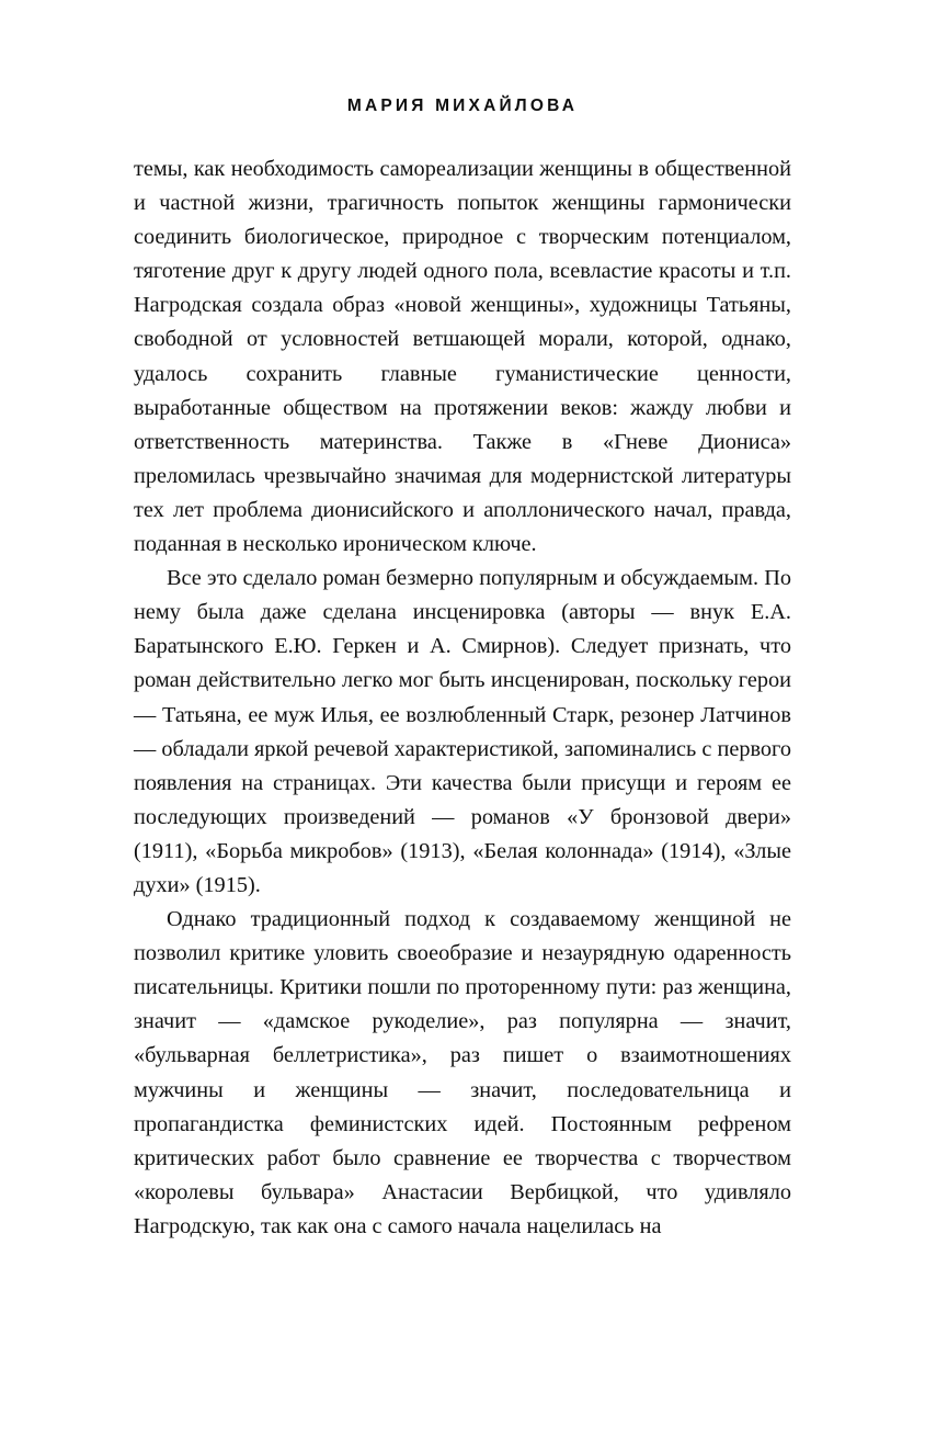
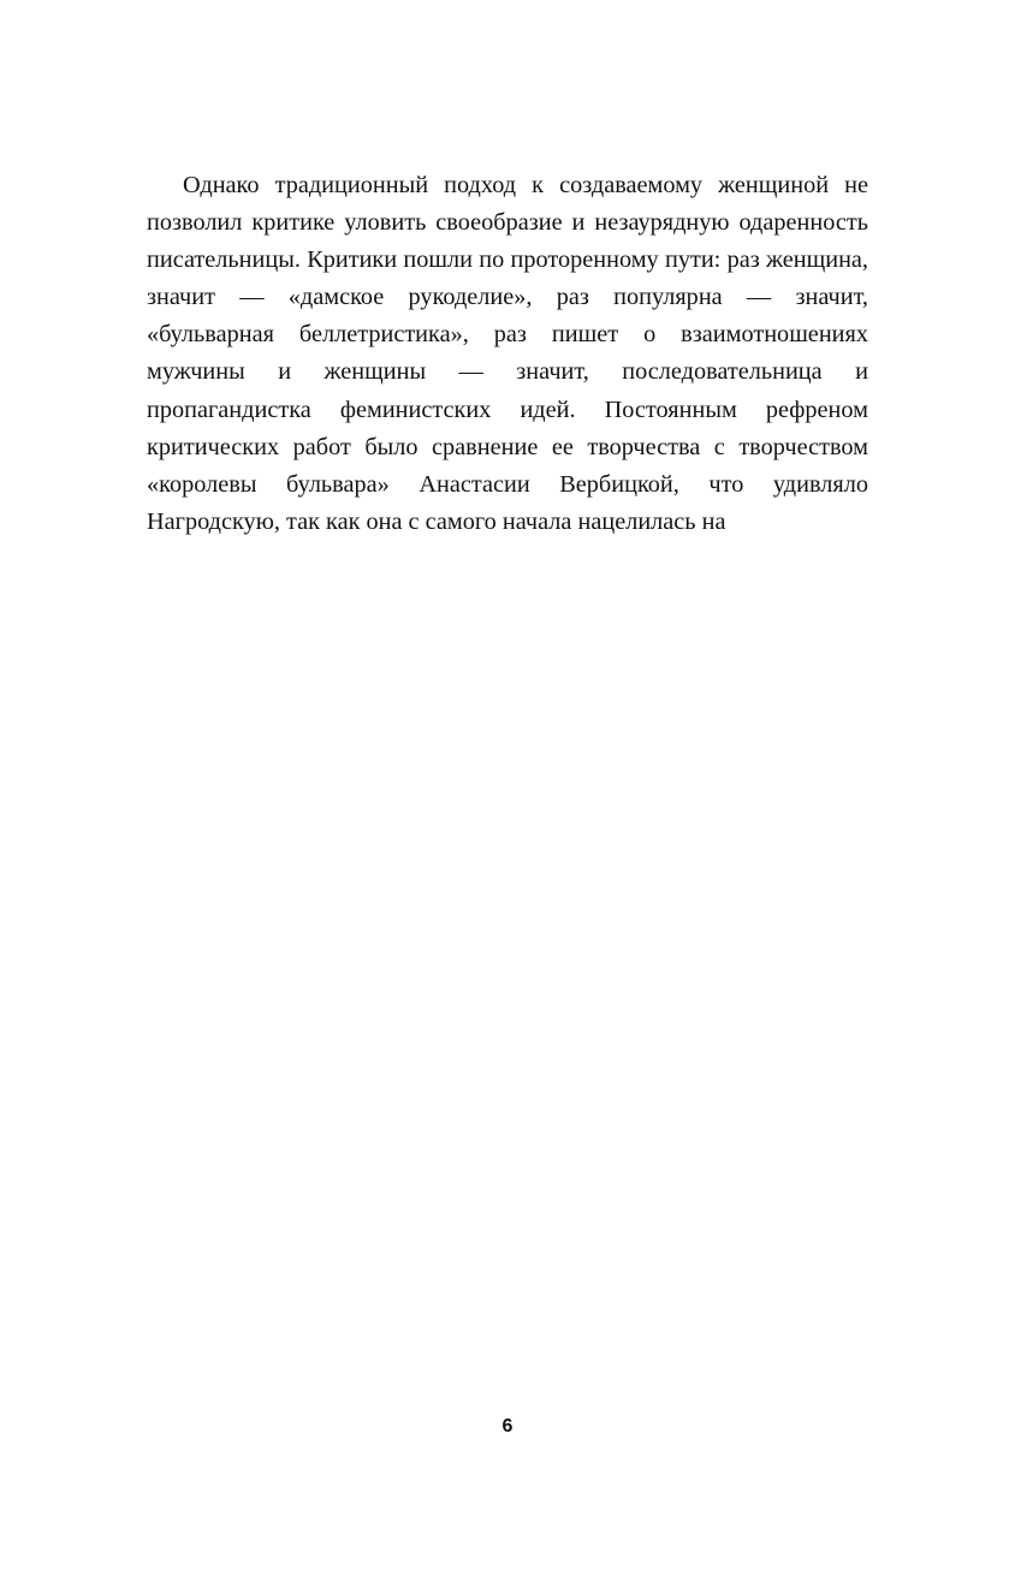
- МАРИЯ МИХАЙЛОВА
- темы, как необходимость самореализации женщины в обще­ственной и частной жизни, трагичность попыток женщины гармонически соединить биологическое, природное с творче­ским потенциалом, тяготение друг к другу людей одного по­ла, всевластие красоты и т.п. Нагродская создала образ «но­вой женщины», художницы Татьяны, свободной от условностей ветшающей морали, которой, однако, удалось сохранить глав­ные гуманистические ценности, выработанные обществом на протяжении веков: жажду любви и ответственность материн­ства. Также в «Гневе Диониса» преломилась чрезвычайно зна­чимая для модернистской литературы тех лет проблема дио­нисийского и аполлонического начал, правда, поданная в не­сколько ироническом ключе.
- Все это сделало роман безмерно популярным и обсужда­емым. По нему была даже сделана инсценировка (авторы — внук Е.А. Баратынского Е.Ю. Геркен и А. Смирнов). Следует признать, что роман действительно легко мог быть инсцениро­ван, поскольку герои — Татьяна, ее муж Илья, ее возлюбленный Старк, резонер Латчинов — обладали яркой речевой характе­ристикой, запоминались с первого появления на страницах. Эти качества были присущи и героям ее последующих произ­ведений — романов «У бронзовой двери» (1911), «Борьба ми­кробов» (1913), «Белая колоннада» (1914), «Злые духи» (1915).
  Однако традиционный подход к создаваемому женщиной не позволил критике уловить своеобразие и незаурядную одарен­ность писательницы. Критики пошли по проторенному пути: раз женщина, значит — «дамское рукоделие», раз популярна — значит, «бульварная беллетристика», раз пишет о взаимотно­шениях мужчины и женщины — значит, последовательница и пропагандистка феминистских идей. Постоянным рефре­ном критических работ было сравнение ее творчества с твор­чеством «королевы бульвара» Анастасии Вербицкой, что удив­ляло Нагродскую, так как она с самого начала нацелилась на
+ 6
